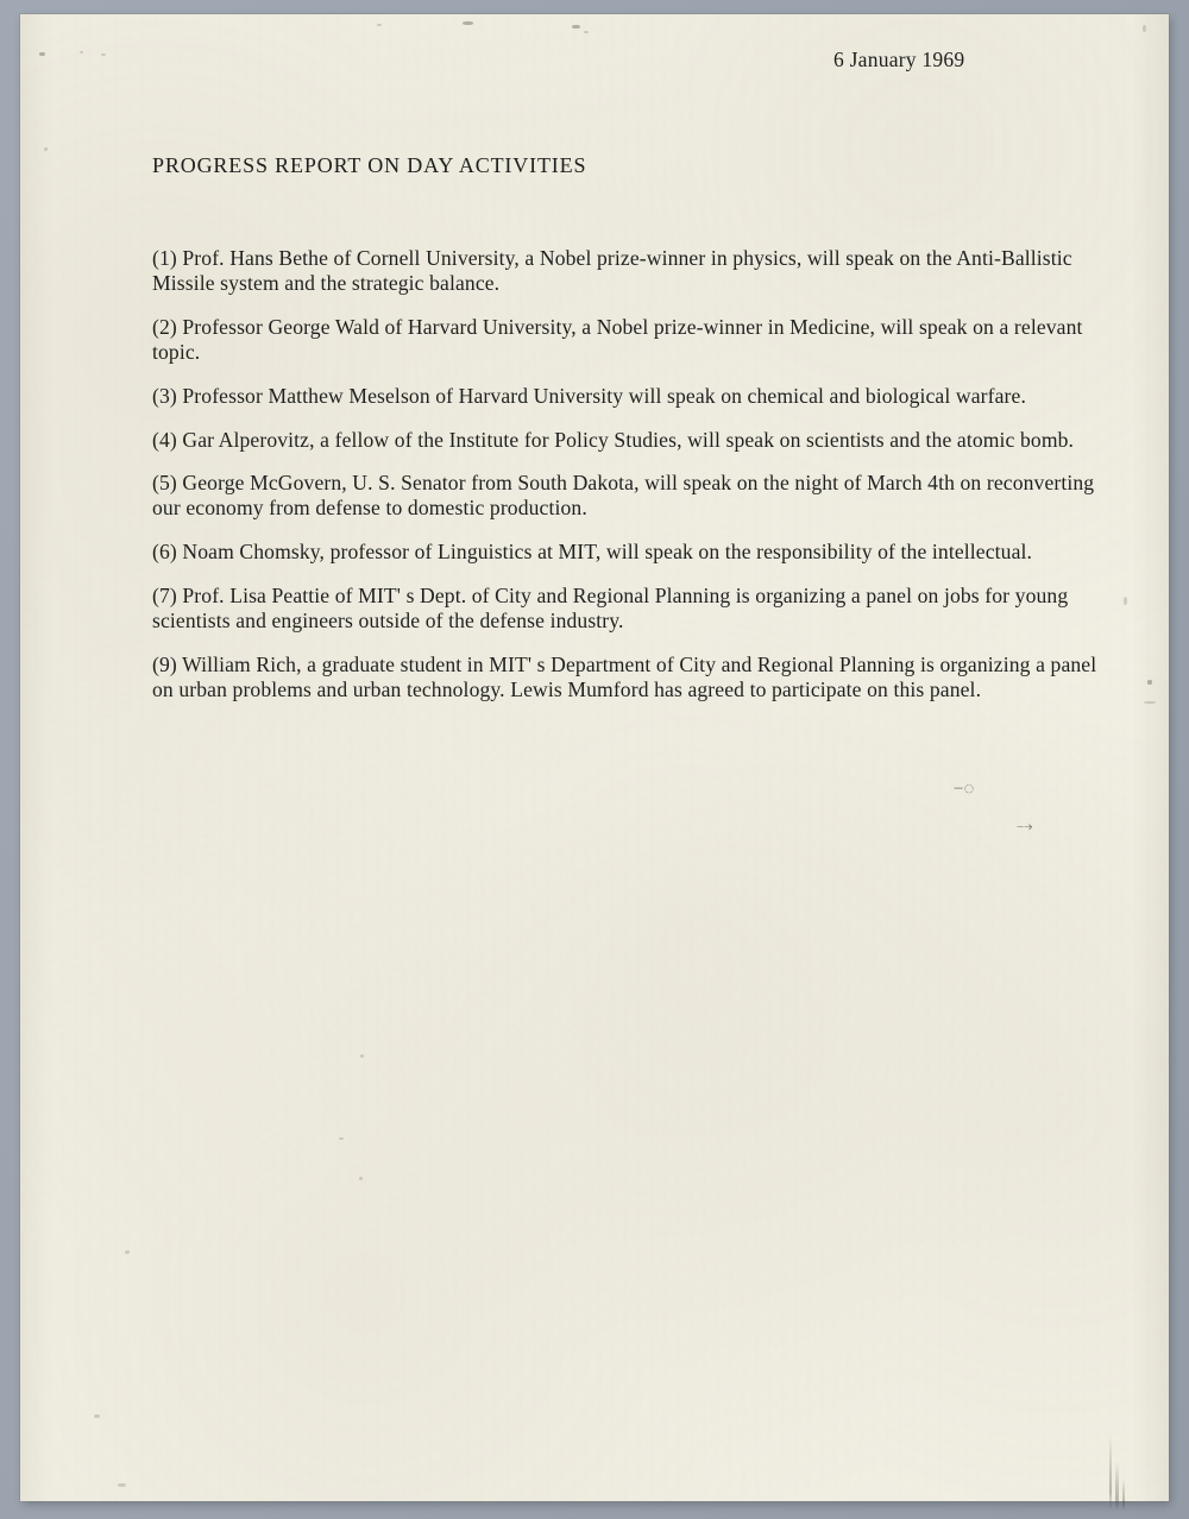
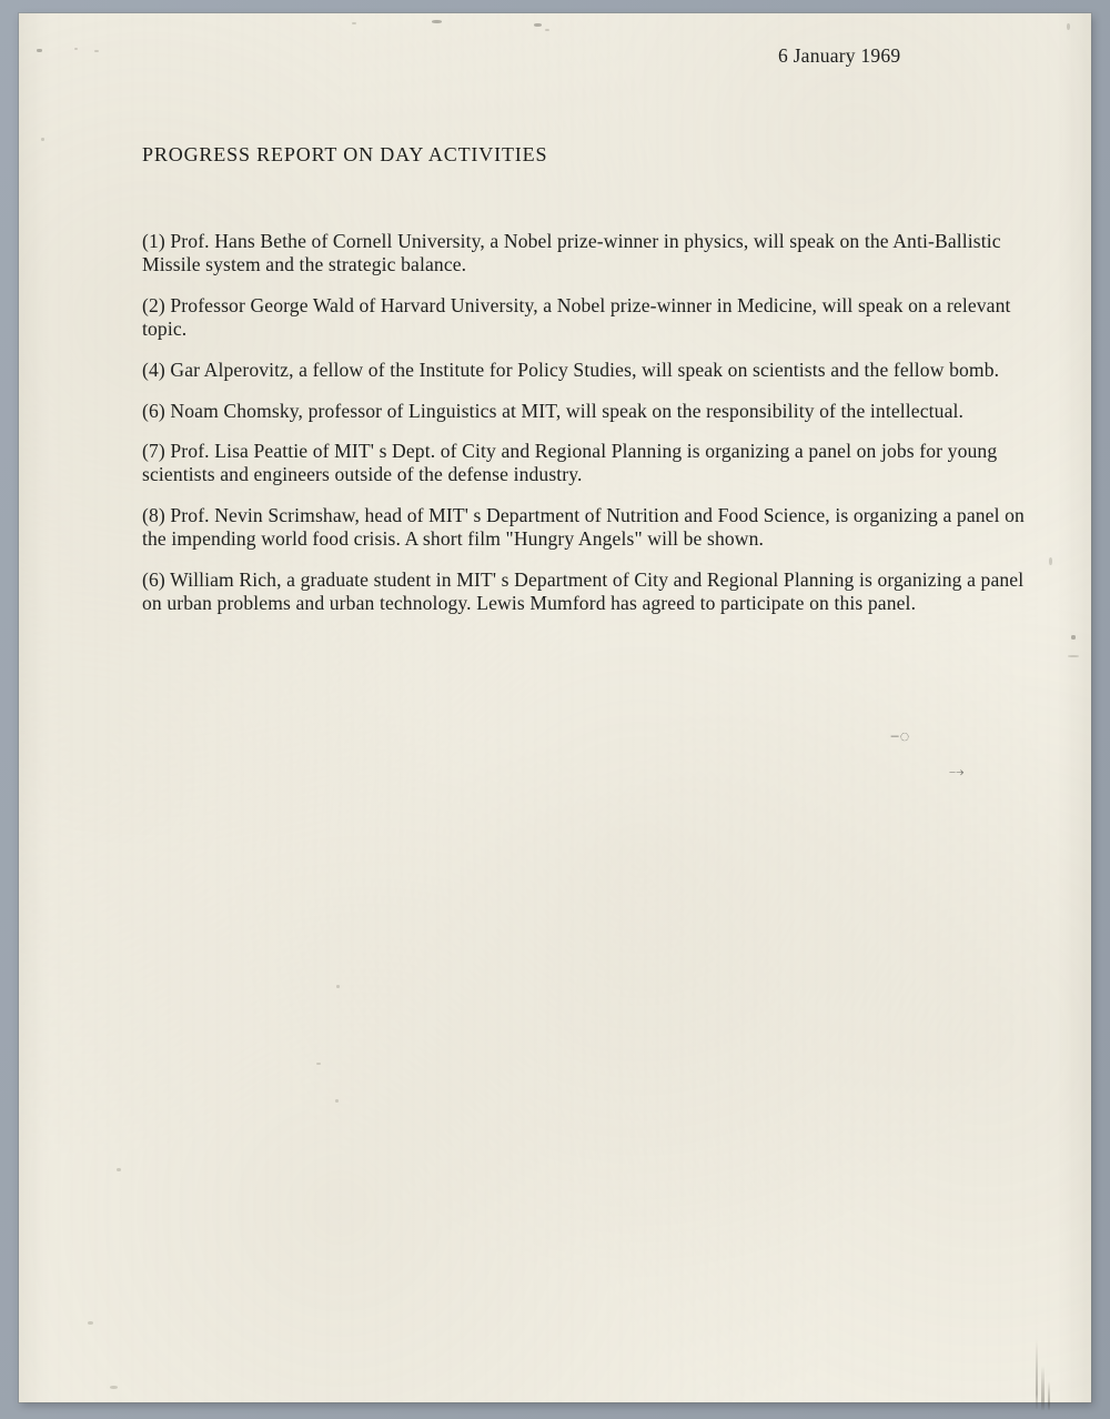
  6 January 1969
  PROGRESS REPORT ON DAY ACTIVITIES
  (1) Prof. Hans Bethe of Cornell University, a Nobel prize-winner in physics, will speak on the Anti-Ballistic Missile system and the strategic balance.
  (2) Professor George Wald of Harvard University, a Nobel prize-winner in Medicine, will speak on a relevant topic.
- (3) Professor Matthew Meselson of Harvard University will speak on chemical and biological warfare.
- (4) Gar Alperovitz, a fellow of the Institute for Policy Studies, will speak on scientists and the atomic bomb.
+ (4) Gar Alperovitz, a fellow of the Institute for Policy Studies, will speak on scientists and the fellow bomb.
- (5) George McGovern, U. S. Senator from South Dakota, will speak on the night of March 4th on reconverting our economy from defense to domestic production.
  (6) Noam Chomsky, professor of Linguistics at MIT, will speak on the responsibility of the intellectual.
  (7) Prof. Lisa Peattie of MIT' s Dept. of City and Regional Planning is organizing a panel on jobs for young scientists and engineers outside of the defense industry.
+ (8) Prof. Nevin Scrimshaw, head of MIT' s Department of Nutrition and Food Science, is organizing a panel on the impending world food crisis. A short film "Hungry Angels" will be shown.
- (9) William Rich, a graduate student in MIT' s Department of City and Regional Planning is organizing a panel on urban problems and urban technology. Lewis Mumford has agreed to participate on this panel.
+ (6) William Rich, a graduate student in MIT' s Department of City and Regional Planning is organizing a panel on urban problems and urban technology. Lewis Mumford has agreed to participate on this panel.
  −◌
  ⤍
